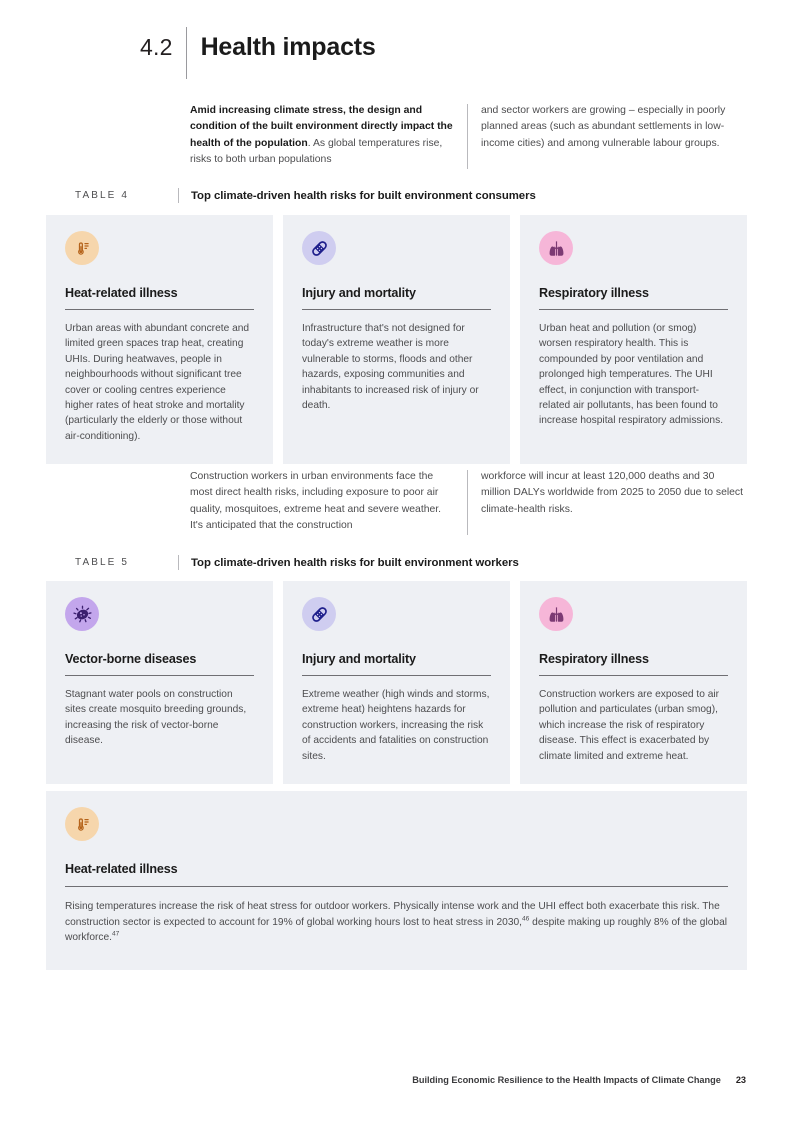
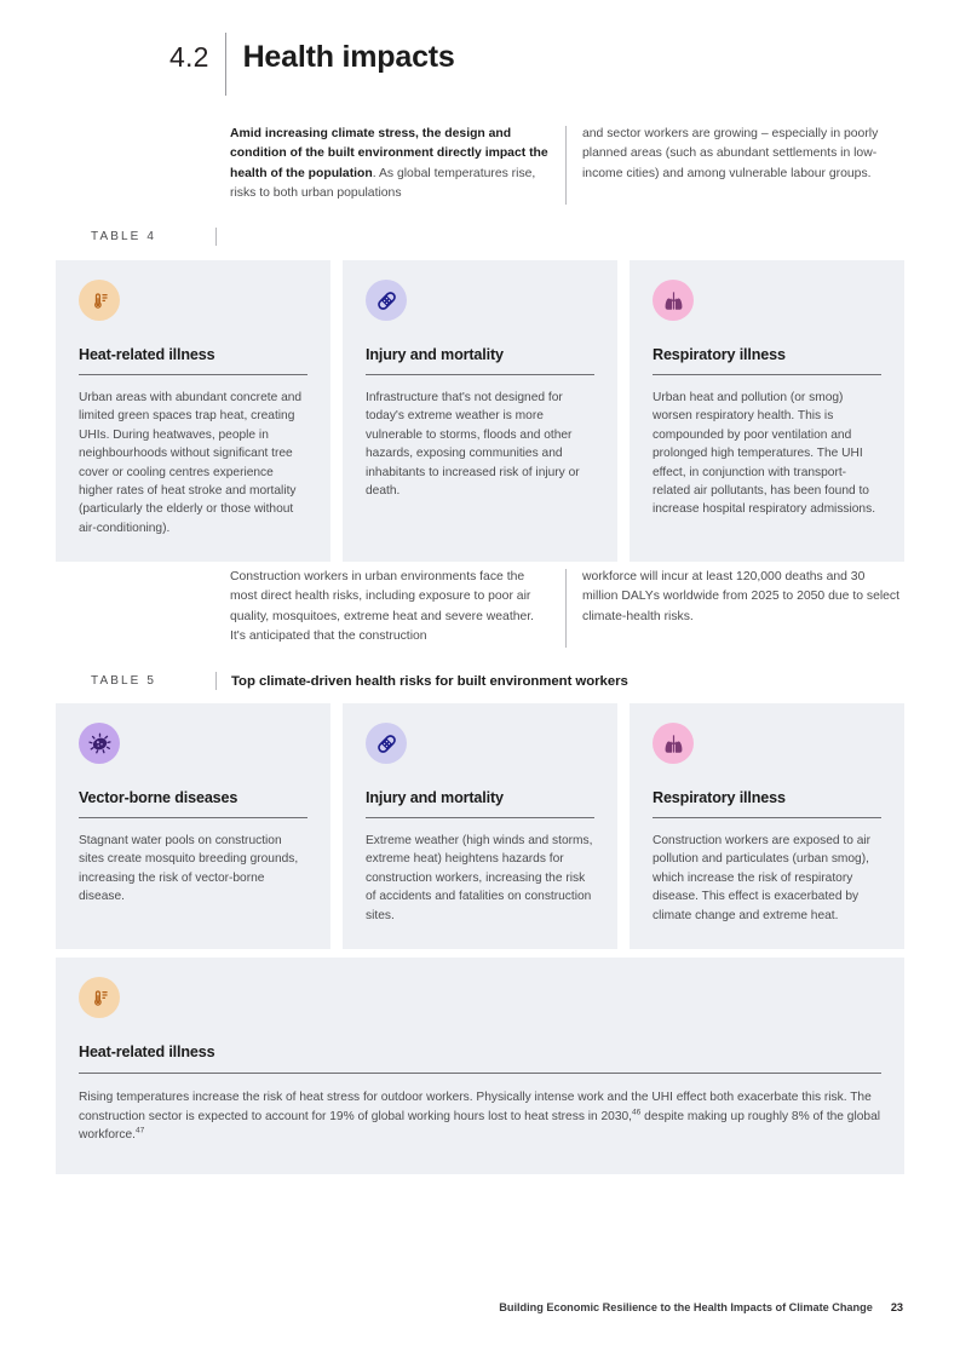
  4.2
  Health impacts
  Amid increasing climate stress, the design and condition of the built environment directly impact the health of the population. As global temperatures rise, risks to both urban populations
  and sector workers are growing – especially in poorly planned areas (such as abundant settlements in low-income cities) and among vulnerable labour groups.
  TABLE 4
- Top climate-driven health risks for built environment consumers
  Heat-related illness
  Urban areas with abundant concrete and limited green spaces trap heat, creating UHIs. During heatwaves, people in neighbourhoods without significant tree cover or cooling centres experience higher rates of heat stroke and mortality (particularly the elderly or those without air-conditioning).
  Injury and mortality
  Infrastructure that's not designed for today's extreme weather is more vulnerable to storms, floods and other hazards, exposing communities and inhabitants to increased risk of injury or death.
  Respiratory illness
  Urban heat and pollution (or smog) worsen respiratory health. This is compounded by poor ventilation and prolonged high temperatures. The UHI effect, in conjunction with transport-related air pollutants, has been found to increase hospital respiratory admissions.
  Construction workers in urban environments face the most direct health risks, including exposure to poor air quality, mosquitoes, extreme heat and severe weather. It's anticipated that the construction
  workforce will incur at least 120,000 deaths and 30 million DALYs worldwide from 2025 to 2050 due to select climate-health risks.
  TABLE 5
  Top climate-driven health risks for built environment workers
  Vector-borne diseases
  Stagnant water pools on construction sites create mosquito breeding grounds, increasing the risk of vector-borne disease.
  Injury and mortality
  Extreme weather (high winds and storms, extreme heat) heightens hazards for construction workers, increasing the risk of accidents and fatalities on construction sites.
  Respiratory illness
- Construction workers are exposed to air pollution and particulates (urban smog), which increase the risk of respiratory disease. This effect is exacerbated by climate limited and extreme heat.
+ Construction workers are exposed to air pollution and particulates (urban smog), which increase the risk of respiratory disease. This effect is exacerbated by climate change and extreme heat.
  Heat-related illness
  Rising temperatures increase the risk of heat stress for outdoor workers. Physically intense work and the UHI effect both exacerbate this risk. The construction sector is expected to account for 19% of global working hours lost to heat stress in 2030, despite making up roughly 8% of the global workforce.
  Building Economic Resilience to the Health Impacts of Climate Change
  23
